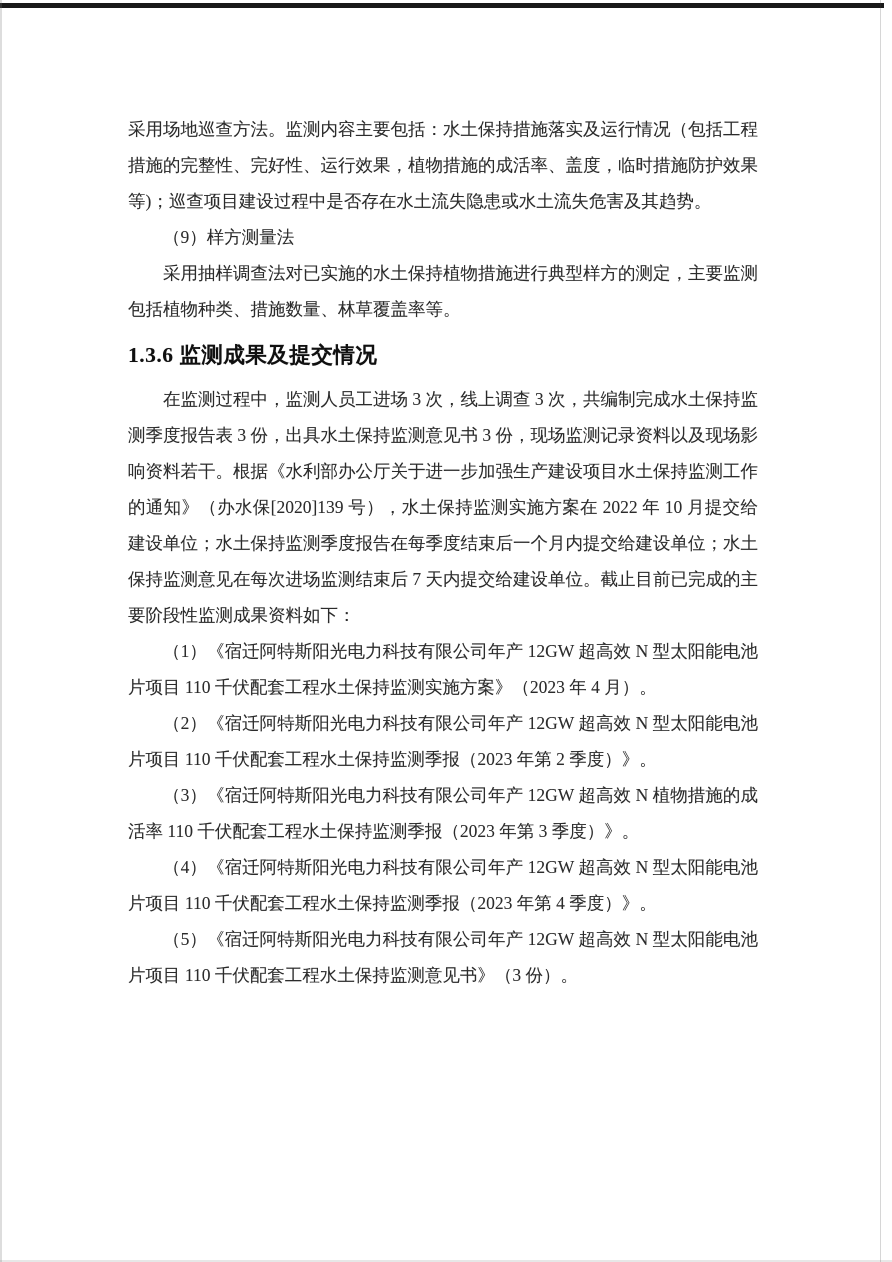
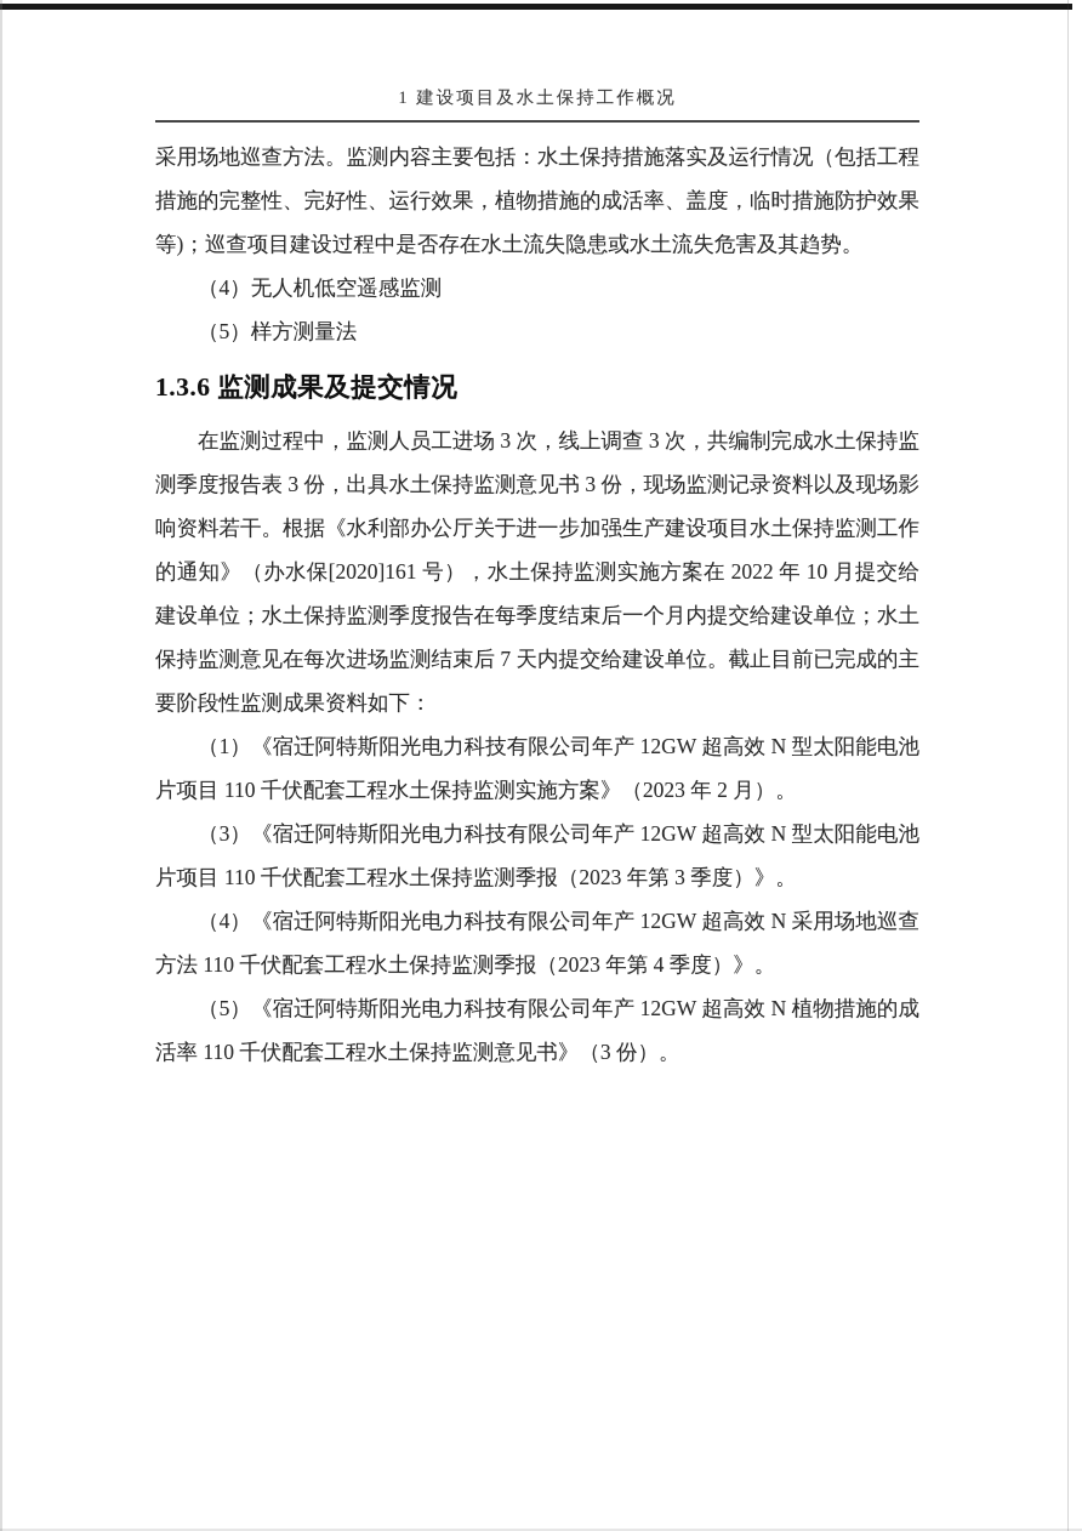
+ 1 建设项目及水土保持工作概况
  采用场地巡查方法。监测内容主要包括：水土保持措施落实及运行情况（包括工程措施的完整性、完好性、运行效果，植物措施的成活率、盖度，临时措施防护效果等)；巡查项目建设过程中是否存在水土流失隐患或水土流失危害及其趋势。
+ （4）无人机低空遥感监测
- （9）样方测量法
+ （5）样方测量法
- 采用抽样调查法对已实施的水土保持植物措施进行典型样方的测定，主要监测包括植物种类、措施数量、林草覆盖率等。
  1.3.6 监测成果及提交情况
- 在监测过程中，监测人员工进场 3 次，线上调查 3 次，共编制完成水土保持监测季度报告表 3 份，出具水土保持监测意见书 3 份，现场监测记录资料以及现场影响资料若干。根据《水利部办公厅关于进一步加强生产建设项目水土保持监测工作的通知》（办水保[2020]139 号），水土保持监测实施方案在 2022 年 10 月提交给建设单位；水土保持监测季度报告在每季度结束后一个月内提交给建设单位；水土保持监测意见在每次进场监测结束后 7 天内提交给建设单位。截止目前已完成的主要阶段性监测成果资料如下：
+ 在监测过程中，监测人员工进场 3 次，线上调查 3 次，共编制完成水土保持监测季度报告表 3 份，出具水土保持监测意见书 3 份，现场监测记录资料以及现场影响资料若干。根据《水利部办公厅关于进一步加强生产建设项目水土保持监测工作的通知》（办水保[2020]161 号），水土保持监测实施方案在 2022 年 10 月提交给建设单位；水土保持监测季度报告在每季度结束后一个月内提交给建设单位；水土保持监测意见在每次进场监测结束后 7 天内提交给建设单位。截止目前已完成的主要阶段性监测成果资料如下：
- （1）《宿迁阿特斯阳光电力科技有限公司年产 12GW 超高效 N 型太阳能电池片项目 110 千伏配套工程水土保持监测实施方案》（2023 年 4 月）。
+ （1）《宿迁阿特斯阳光电力科技有限公司年产 12GW 超高效 N 型太阳能电池片项目 110 千伏配套工程水土保持监测实施方案》（2023 年 2 月）。
- （2）《宿迁阿特斯阳光电力科技有限公司年产 12GW 超高效 N 型太阳能电池片项目 110 千伏配套工程水土保持监测季报（2023 年第 2 季度）》。
- （3）《宿迁阿特斯阳光电力科技有限公司年产 12GW 超高效 N 植物措施的成活率 110 千伏配套工程水土保持监测季报（2023 年第 3 季度）》。
+ （3）《宿迁阿特斯阳光电力科技有限公司年产 12GW 超高效 N 型太阳能电池片项目 110 千伏配套工程水土保持监测季报（2023 年第 3 季度）》。
- （4）《宿迁阿特斯阳光电力科技有限公司年产 12GW 超高效 N 型太阳能电池片项目 110 千伏配套工程水土保持监测季报（2023 年第 4 季度）》。
+ （4）《宿迁阿特斯阳光电力科技有限公司年产 12GW 超高效 N 采用场地巡查方法 110 千伏配套工程水土保持监测季报（2023 年第 4 季度）》。
- （5）《宿迁阿特斯阳光电力科技有限公司年产 12GW 超高效 N 型太阳能电池片项目 110 千伏配套工程水土保持监测意见书》（3 份）。
+ （5）《宿迁阿特斯阳光电力科技有限公司年产 12GW 超高效 N 植物措施的成活率 110 千伏配套工程水土保持监测意见书》（3 份）。
